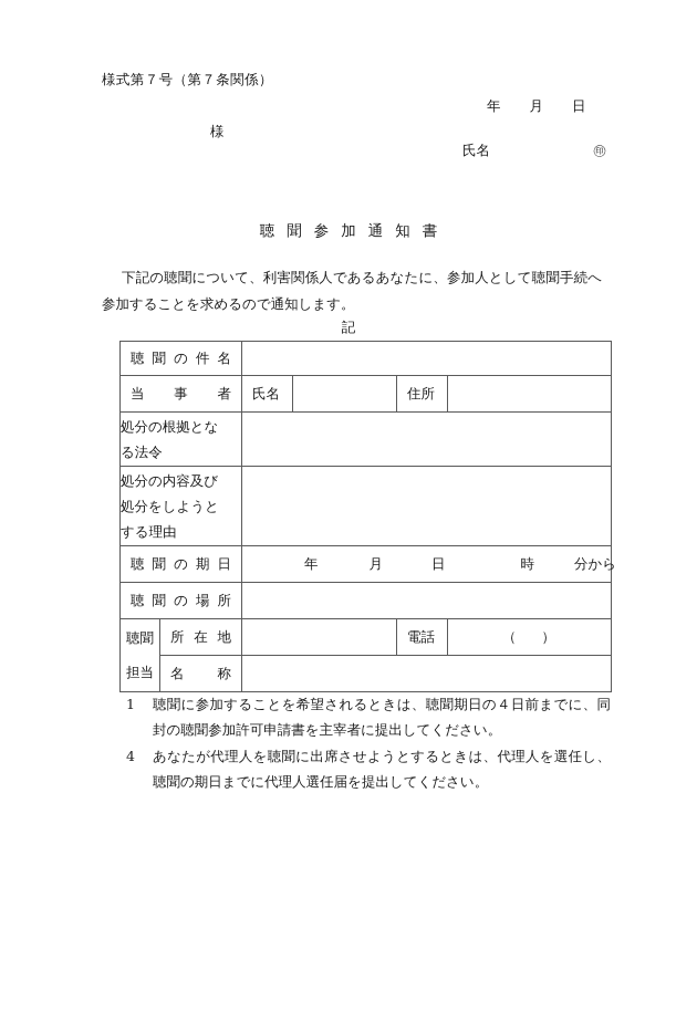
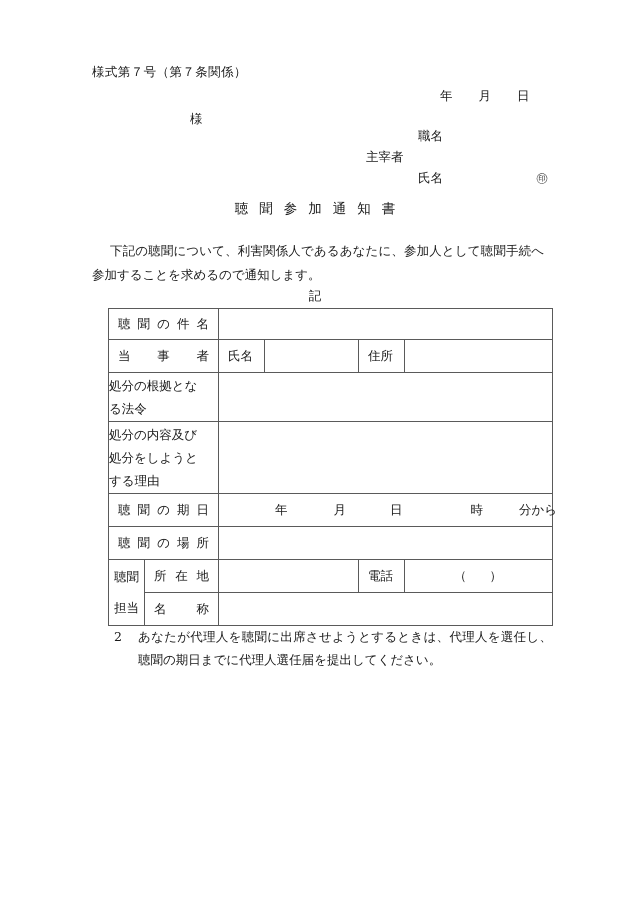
  様式第７号（第７条関係）
  年 月 日
  様
+ 職名
+ 主宰者
  氏名
  ㊞
  聴聞参加通知書
  下記の聴聞について、利害関係人であるあなたに、参加人として聴聞手続へ参加することを求めるので通知します。
  記
  聴聞の件名
  当事者	氏名		住所
  処分の根拠とな る法令
  処分の内容及び 処分をしようと する理由
  聴聞の期日	年 月 日 時 分から
  聴聞の場所
  聴聞 担当	所在地		電話	（ ）
  名称
- 1
- 聴聞に参加することを希望されるときは、聴聞期日の４日前までに、同封の聴聞参加許可申請書を主宰者に提出してください。
- 4
+ 2
  あなたが代理人を聴聞に出席させようとするときは、代理人を選任し、聴聞の期日までに代理人選任届を提出してください。
